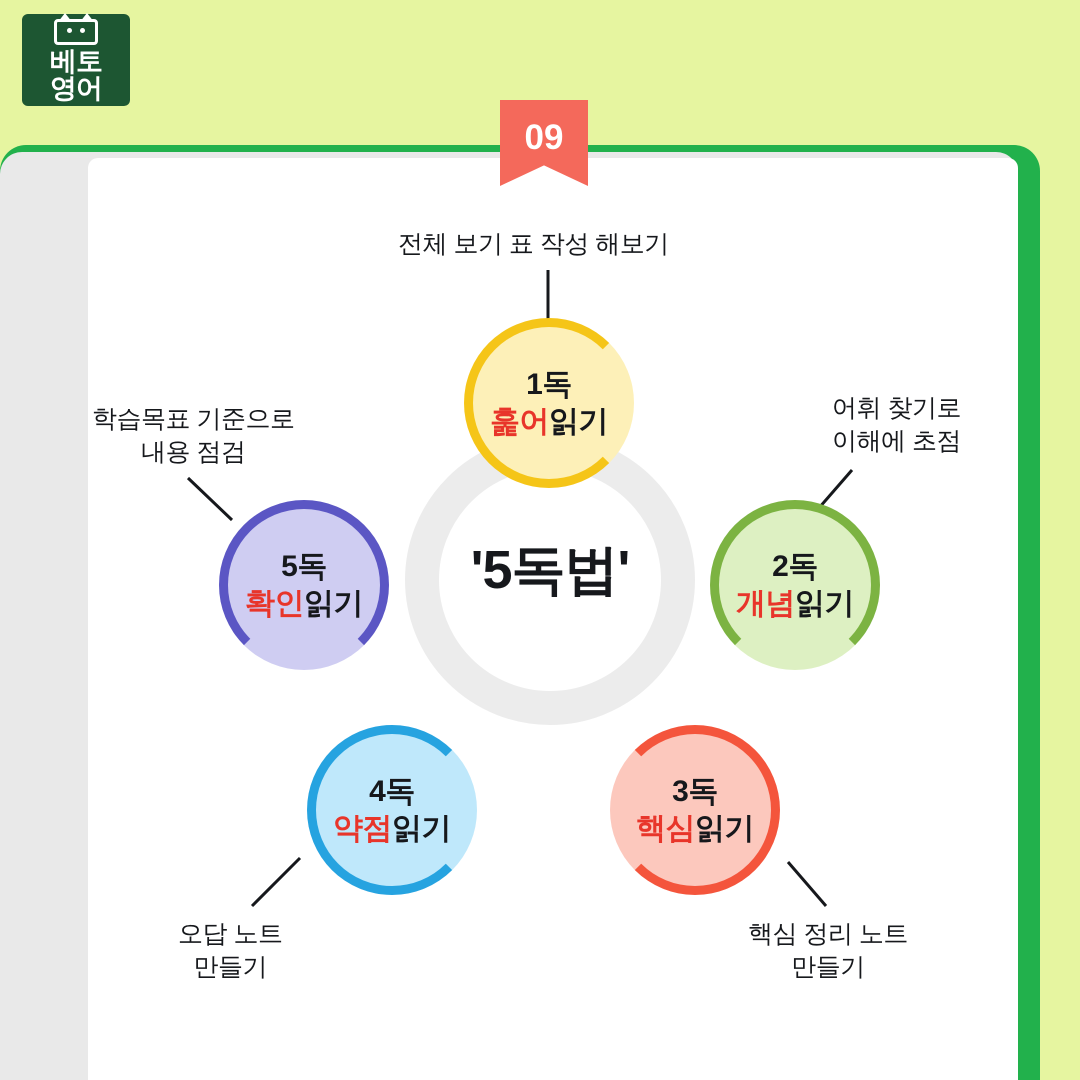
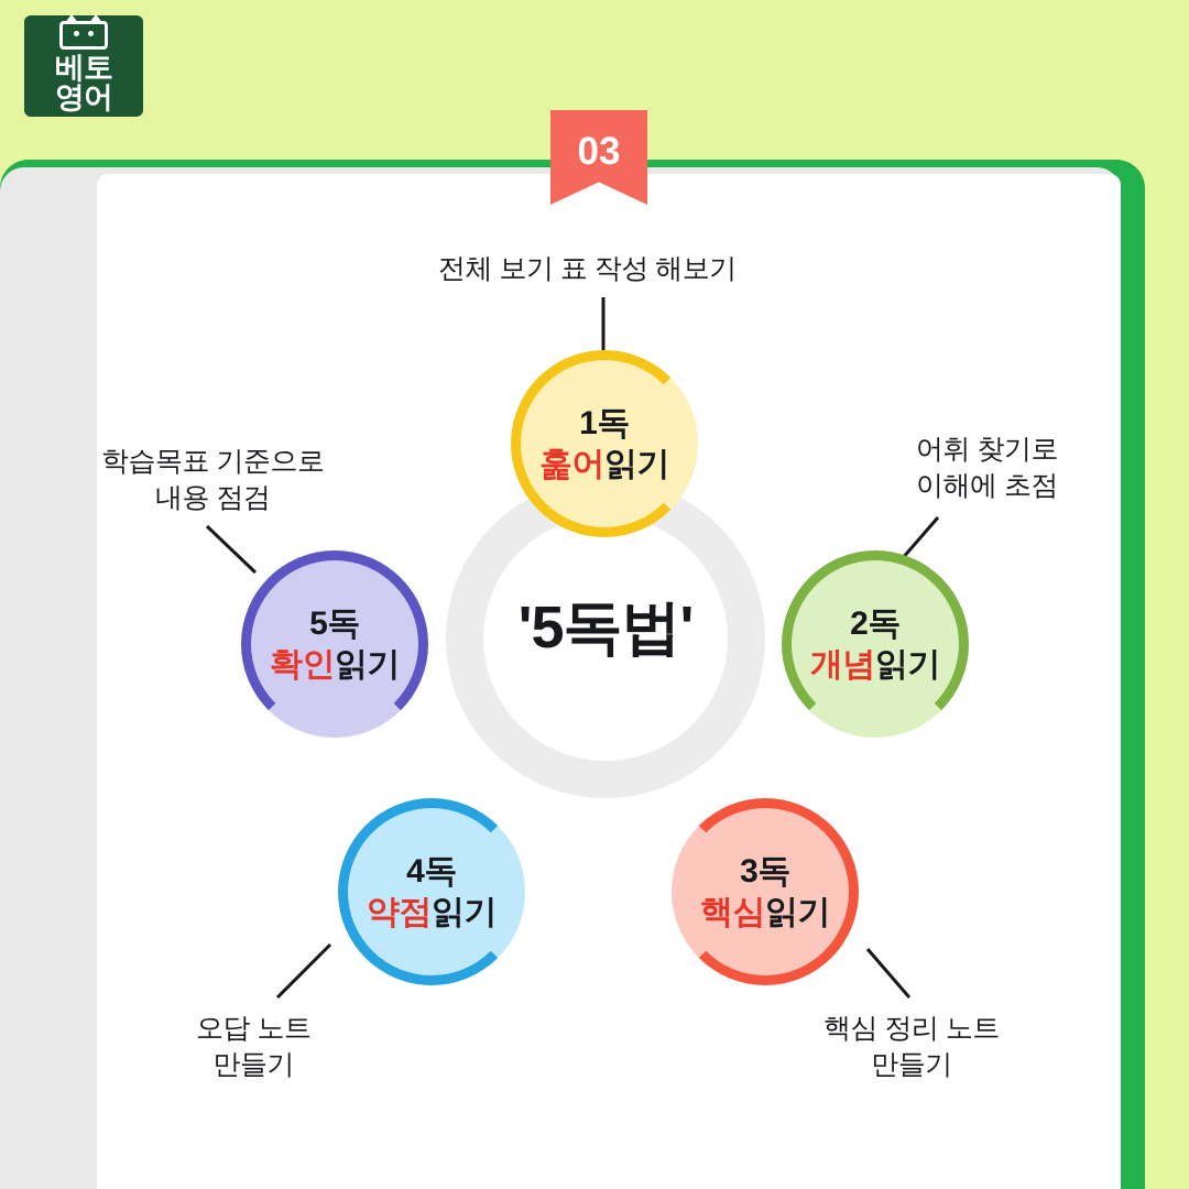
  베토
  영어
- 09
+ 03
  '5독법'
  1독
  훑어읽기
  2독
  개념읽기
  3독
  핵심읽기
  4독
  약점읽기
  5독
  확인읽기
  전체 보기 표 작성 해보기
  어휘 찾기로
  이해에 초점
  핵심 정리 노트
  만들기
  오답 노트
  만들기
  학습목표 기준으로
  내용 점검
